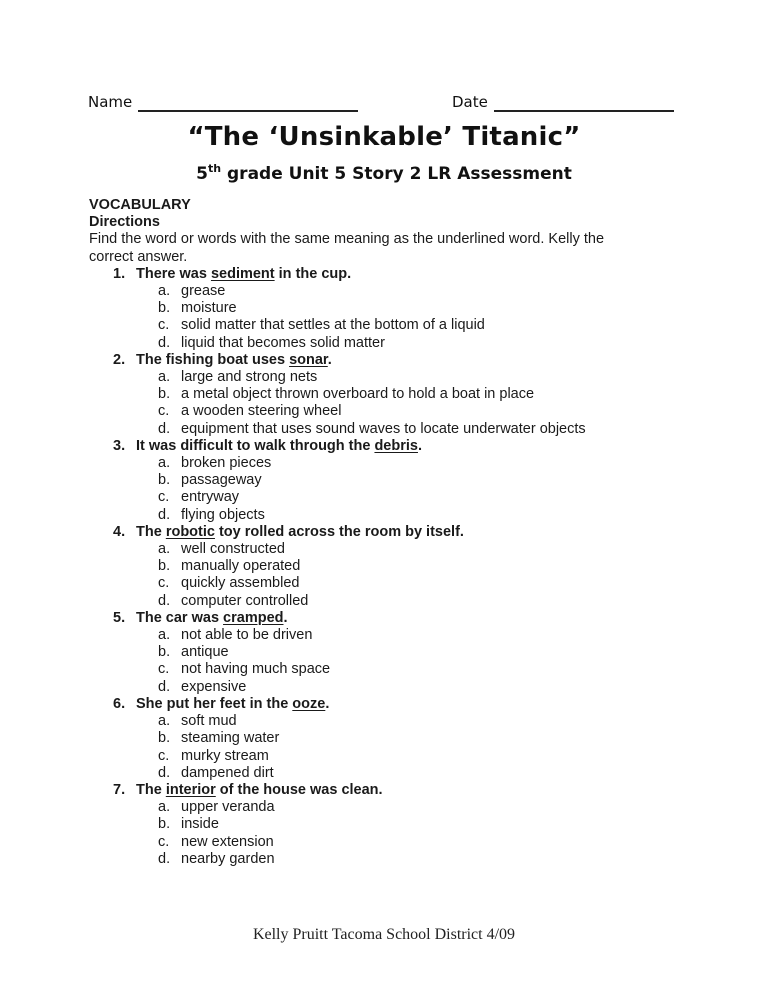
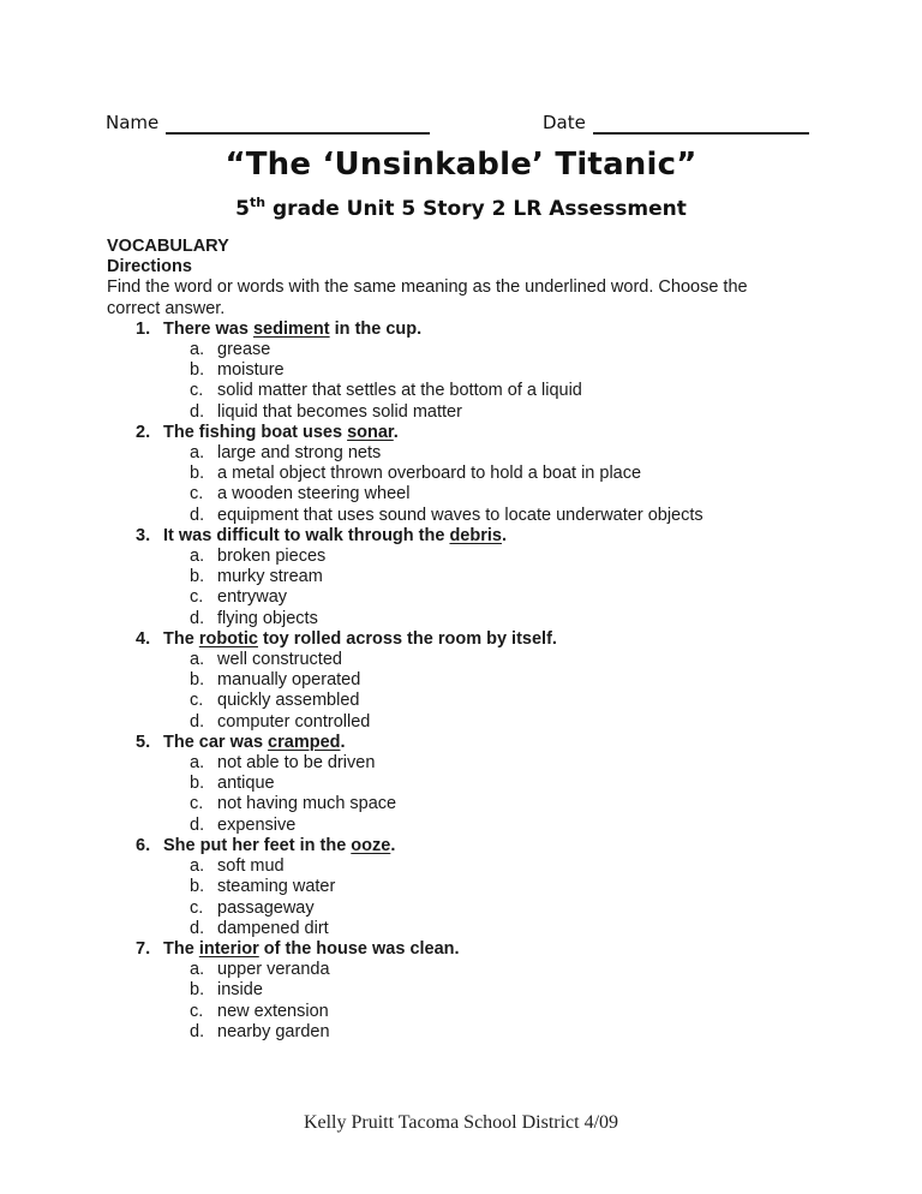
  Name
  Date
  “The ‘Unsinkable’ Titanic”
  5th grade Unit 5 Story 2 LR Assessment
  VOCABULARY
  Directions
- Find the word or words with the same meaning as the underlined word. Kelly the
+ Find the word or words with the same meaning as the underlined word. Choose the
  correct answer.
  1.
  There was sediment in the cup.
  a.
  grease
  b.
  moisture
  c.
  solid matter that settles at the bottom of a liquid
  d.
  liquid that becomes solid matter
  2.
  The fishing boat uses sonar.
  a.
  large and strong nets
  b.
  a metal object thrown overboard to hold a boat in place
  c.
  a wooden steering wheel
  d.
  equipment that uses sound waves to locate underwater objects
  3.
  It was difficult to walk through the debris.
  a.
  broken pieces
  b.
- passageway
+ murky stream
  c.
  entryway
  d.
  flying objects
  4.
  The robotic toy rolled across the room by itself.
  a.
  well constructed
  b.
  manually operated
  c.
  quickly assembled
  d.
  computer controlled
  5.
  The car was cramped.
  a.
  not able to be driven
  b.
  antique
  c.
  not having much space
  d.
  expensive
  6.
  She put her feet in the ooze.
  a.
  soft mud
  b.
  steaming water
  c.
- murky stream
+ passageway
  d.
  dampened dirt
  7.
  The interior of the house was clean.
  a.
  upper veranda
  b.
  inside
  c.
  new extension
  d.
  nearby garden
  Kelly Pruitt Tacoma School District 4/09
